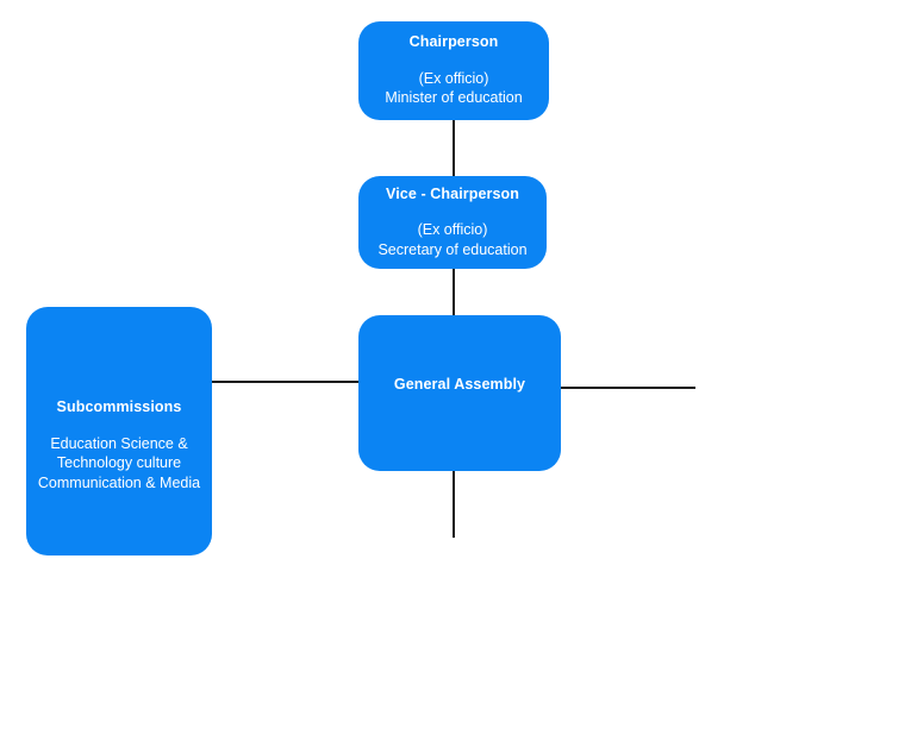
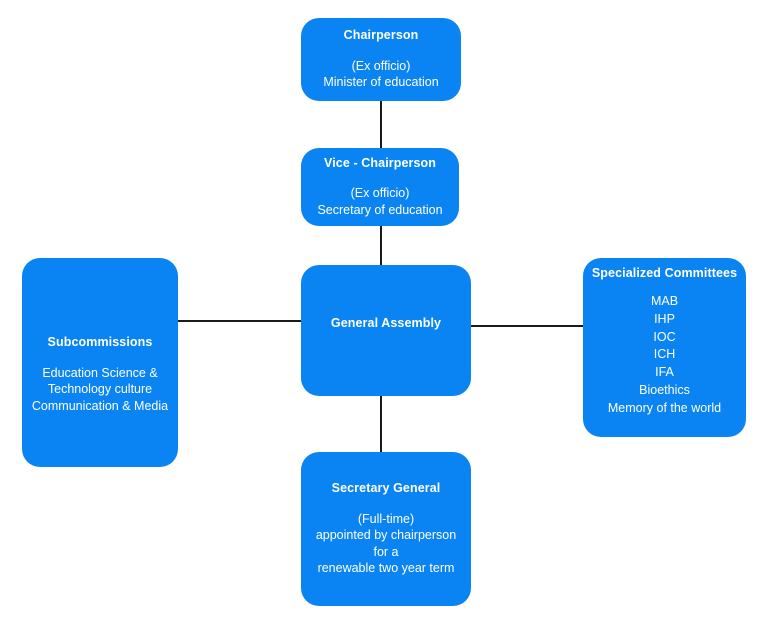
  Chairperson
  (Ex officio)
  Minister of education
  Vice - Chairperson
  (Ex officio)
  Secretary of education
  General Assembly
  Subcommissions
  Education Science &
  Technology culture
  Communication & Media
+ Specialized Committees
+ MAB
+ IHP
+ IOC
+ ICH
+ IFA
+ Bioethics
+ Memory of the world
+ Secretary General
+ (Full-time)
+ appointed by chairperson for a
+ renewable two year term
